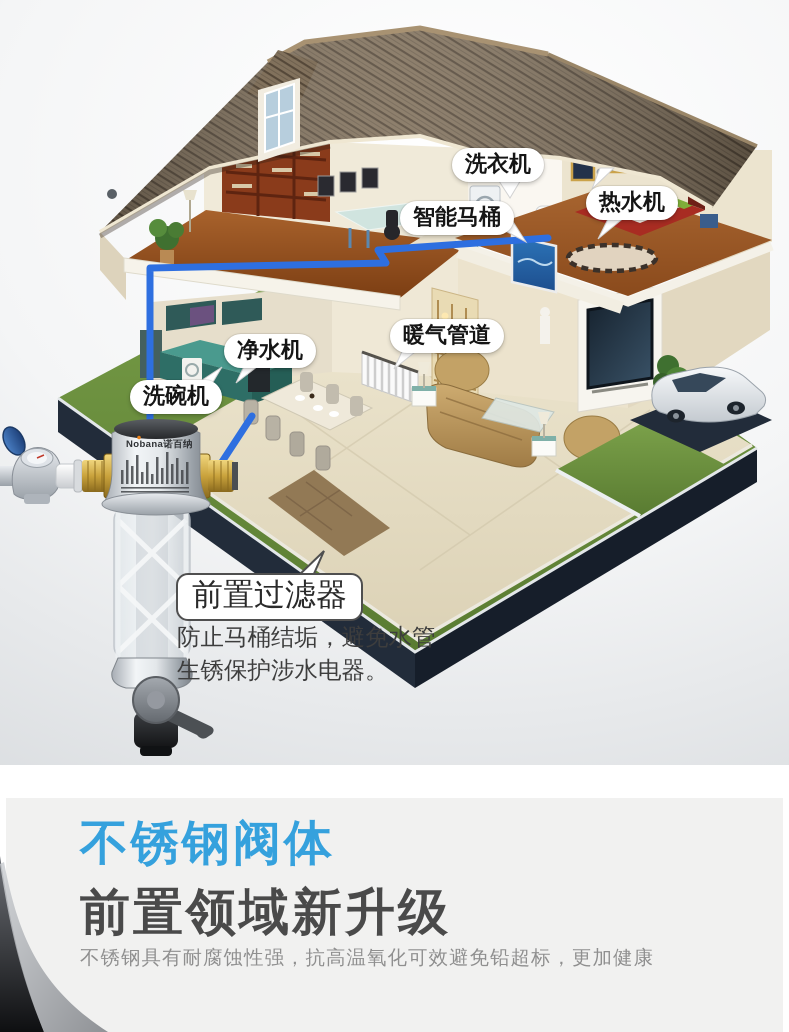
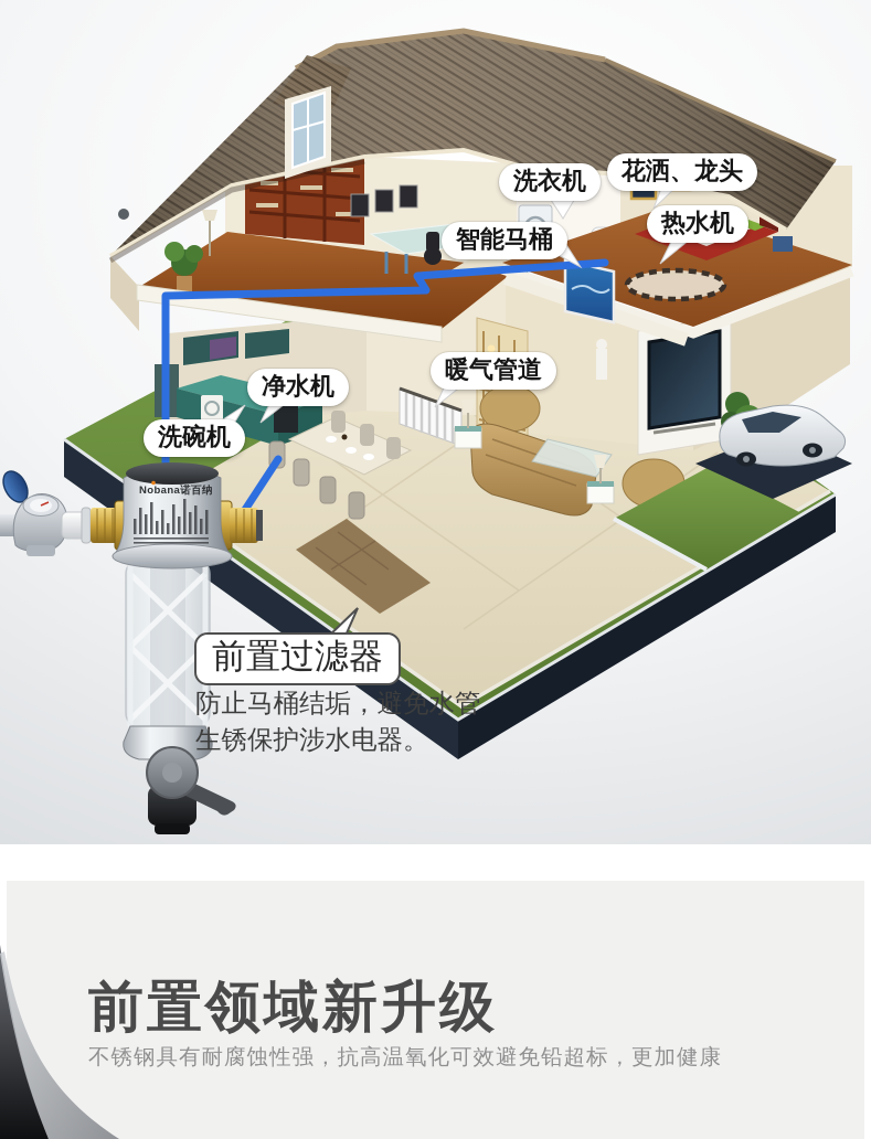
  Nobana诺百纳
  洗衣机
+ 花洒、龙头
  智能马桶
  热水机
  净水机
  暖气管道
  洗碗机
  前置过滤器
  防止马桶结垢，避免水管生锈保护涉水电器。
- 不锈钢阀体
  前置领域新升级
  不锈钢具有耐腐蚀性强，抗高温氧化可效避免铅超标，更加健康
